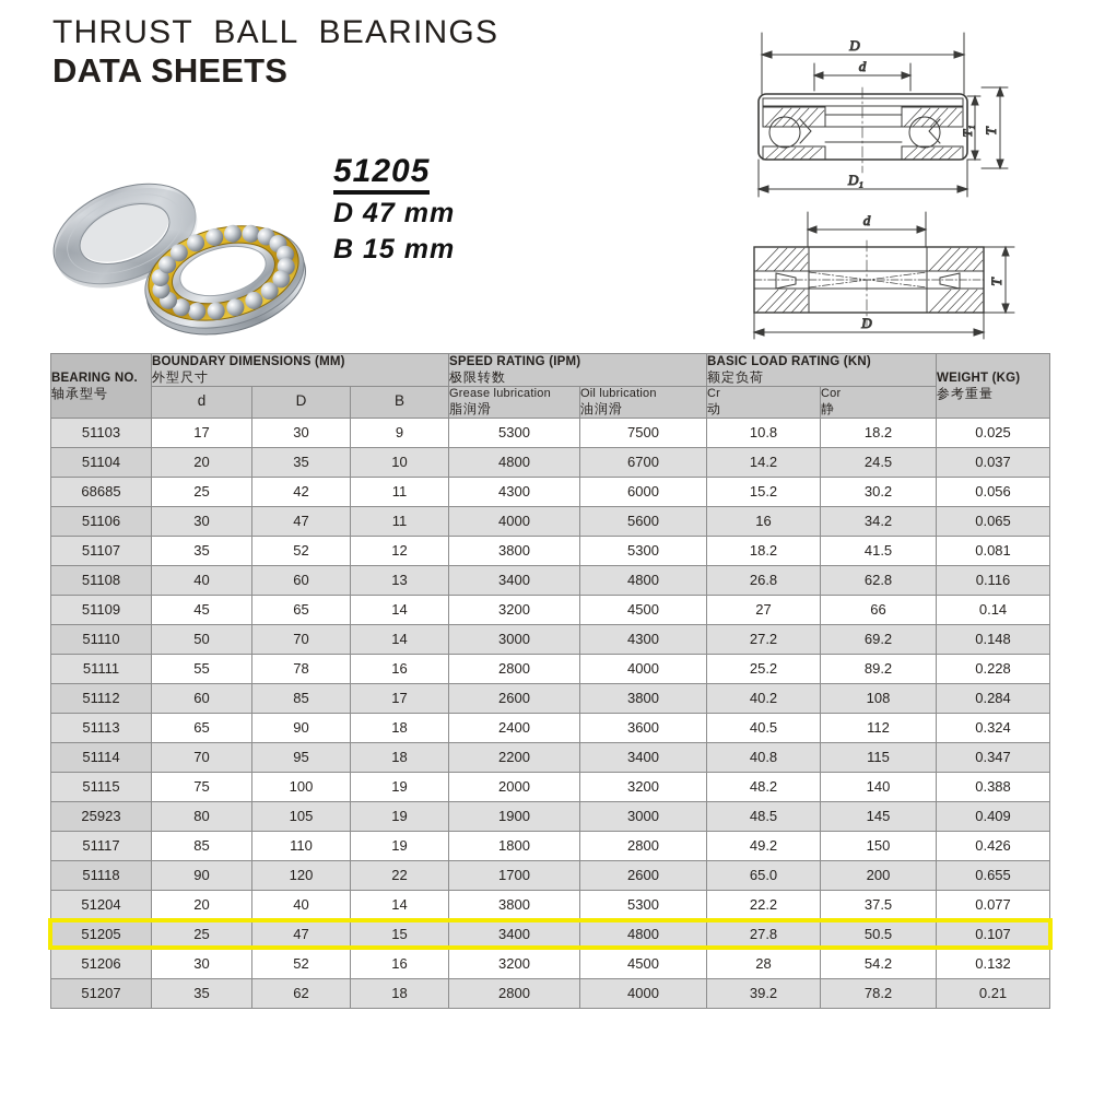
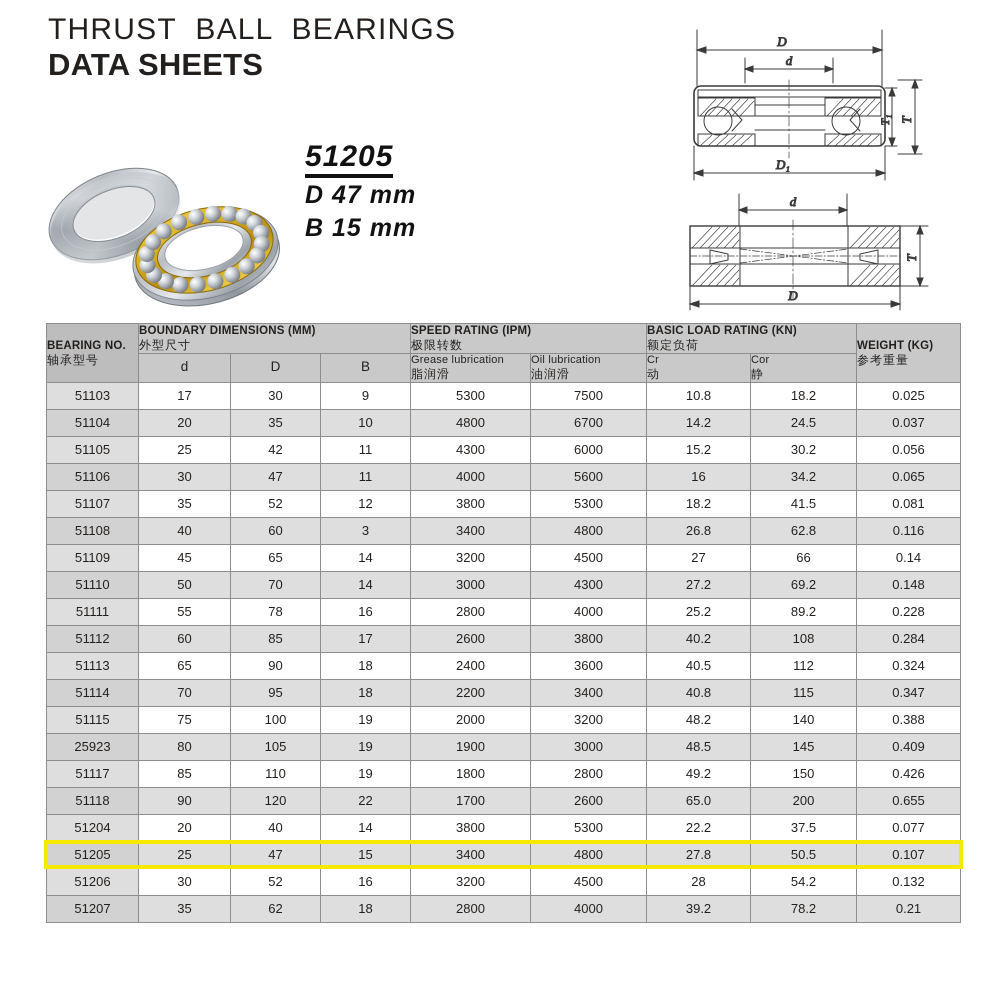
  THRUST BALL BEARINGS
  DATA SHEETS
  51205
  D 47 mm
  B 15 mm
  D
  d
  D₁
  d
  D
  BEARING NO. 轴承型号	BOUNDARY DIMENSIONS (MM) 外型尺寸	SPEED RATING (IPM) 极限转数	BASIC LOAD RATING (KN) 额定负荷	WEIGHT (KG) 参考重量
  d	D	B	Grease lubrication 脂润滑	Oil lubrication 油润滑	Cr 动	Cor 静
  51103	17	30	9	5300	7500	10.8	18.2	0.025
  51104	20	35	10	4800	6700	14.2	24.5	0.037
- 68685	25	42	11	4300	6000	15.2	30.2	0.056
+ 51105	25	42	11	4300	6000	15.2	30.2	0.056
  51106	30	47	11	4000	5600	16	34.2	0.065
  51107	35	52	12	3800	5300	18.2	41.5	0.081
- 51108	40	60	13	3400	4800	26.8	62.8	0.116
+ 51108	40	60	3	3400	4800	26.8	62.8	0.116
  51109	45	65	14	3200	4500	27	66	0.14
  51110	50	70	14	3000	4300	27.2	69.2	0.148
  51111	55	78	16	2800	4000	25.2	89.2	0.228
  51112	60	85	17	2600	3800	40.2	108	0.284
  51113	65	90	18	2400	3600	40.5	112	0.324
  51114	70	95	18	2200	3400	40.8	115	0.347
  51115	75	100	19	2000	3200	48.2	140	0.388
  25923	80	105	19	1900	3000	48.5	145	0.409
  51117	85	110	19	1800	2800	49.2	150	0.426
  51118	90	120	22	1700	2600	65.0	200	0.655
  51204	20	40	14	3800	5300	22.2	37.5	0.077
  51205	25	47	15	3400	4800	27.8	50.5	0.107
  51206	30	52	16	3200	4500	28	54.2	0.132
  51207	35	62	18	2800	4000	39.2	78.2	0.21
